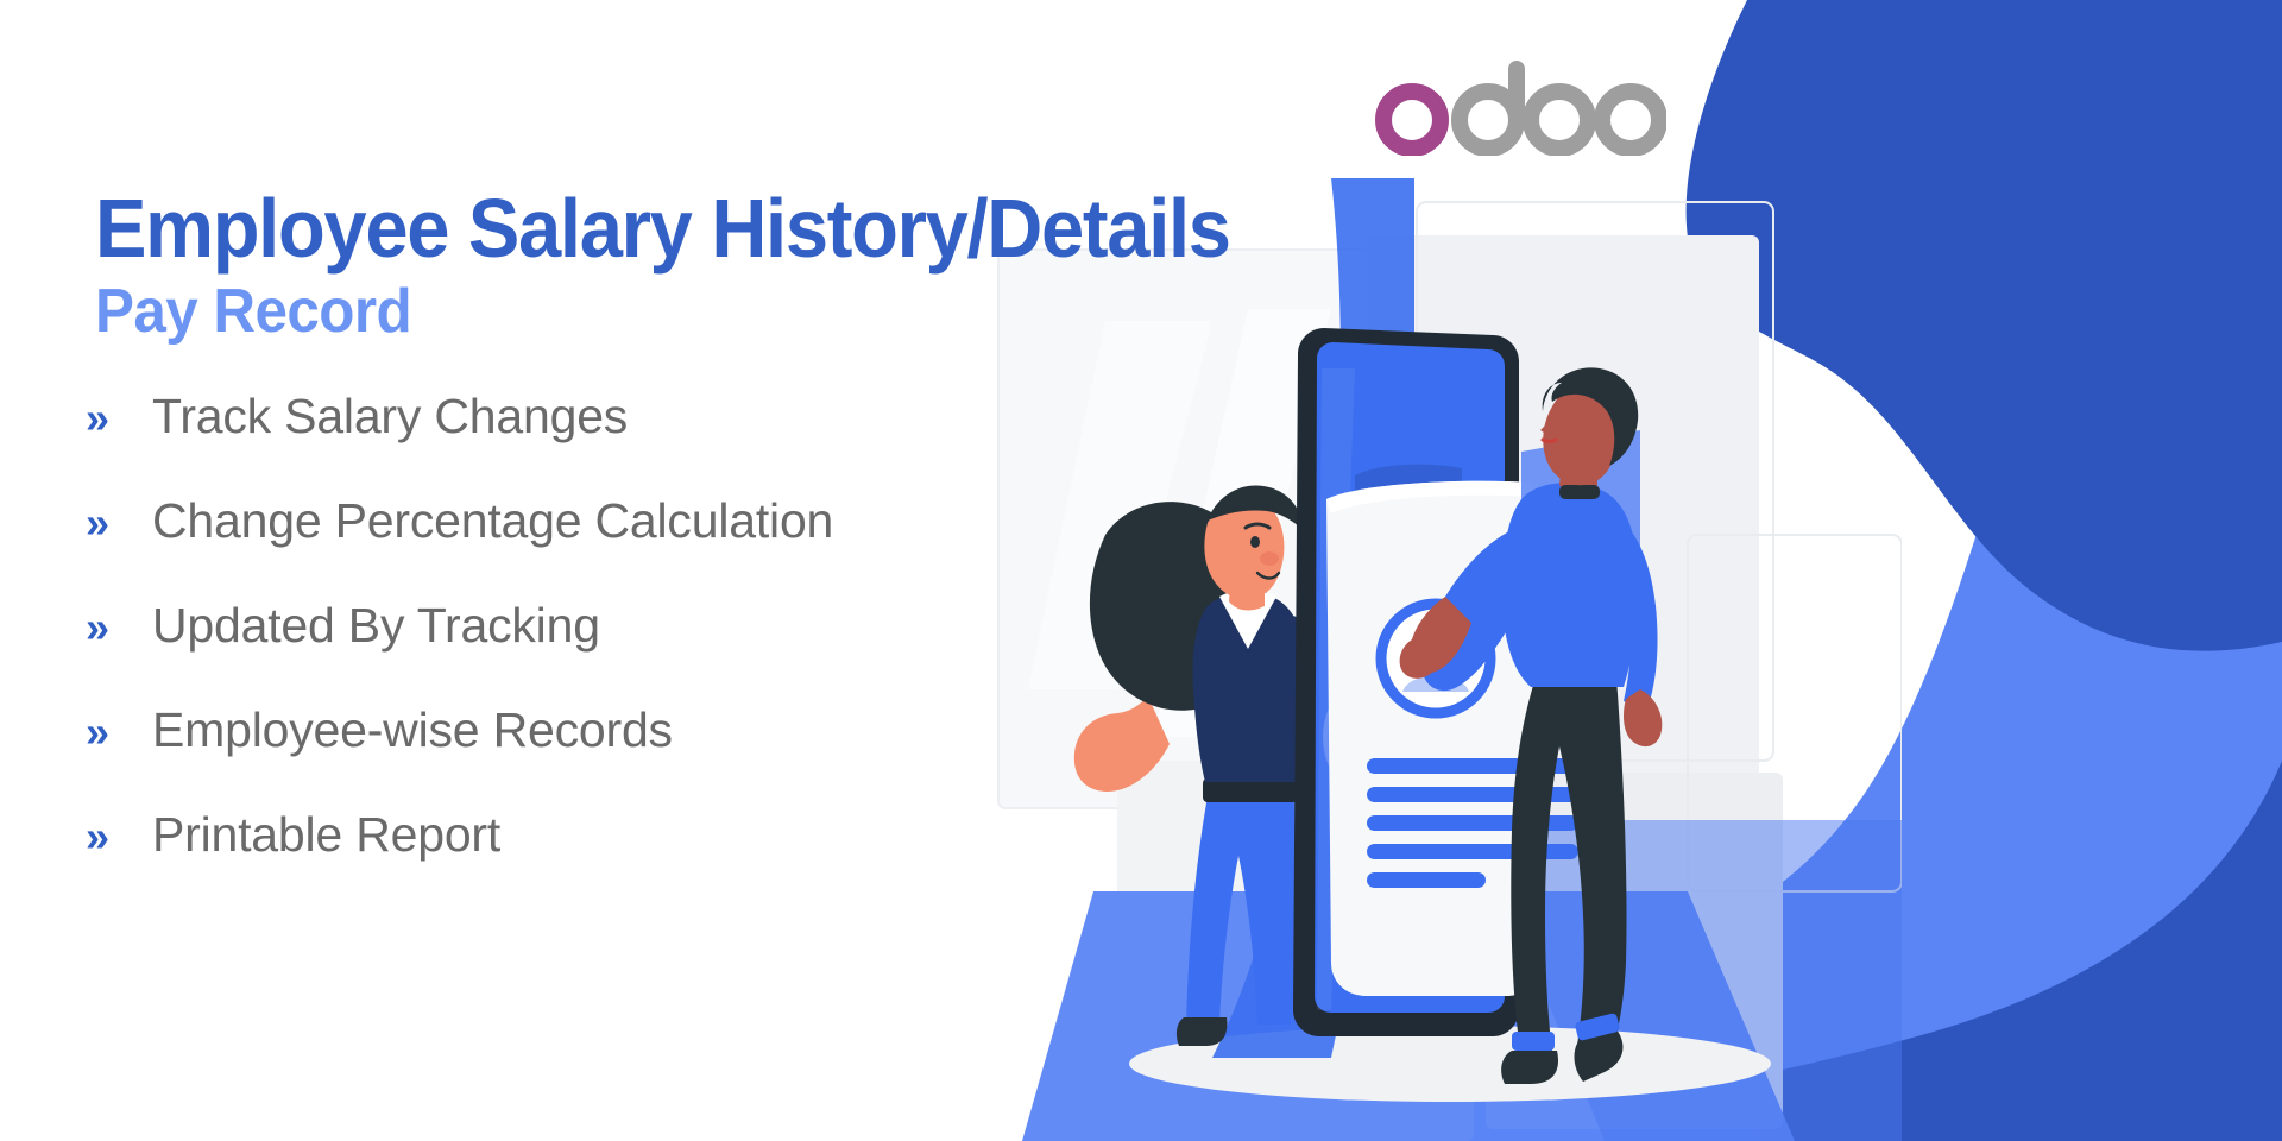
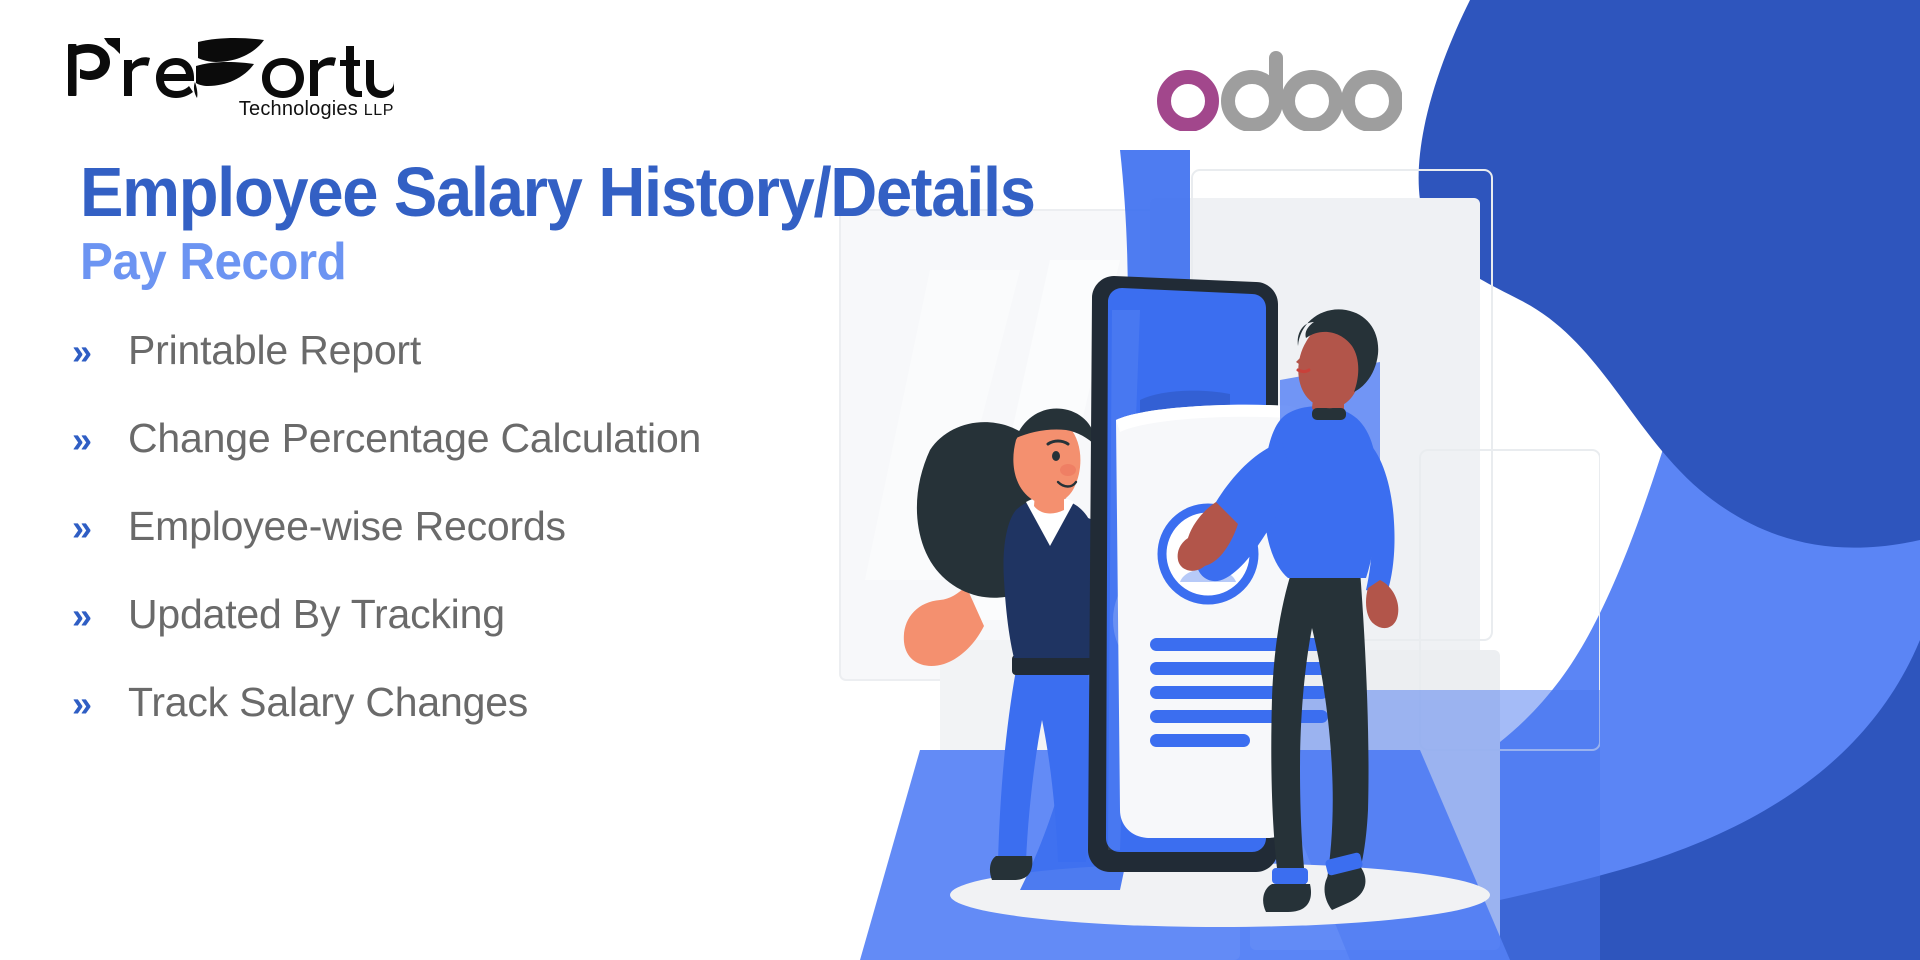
+ Technologies LLP
  Employee Salary History/Details
  Pay Record
  »
- Track Salary Changes
+ Printable Report
  »
  Change Percentage Calculation
  »
- Updated By Tracking
+ Employee-wise Records
  »
- Employee-wise Records
+ Updated By Tracking
  »
- Printable Report
+ Track Salary Changes
